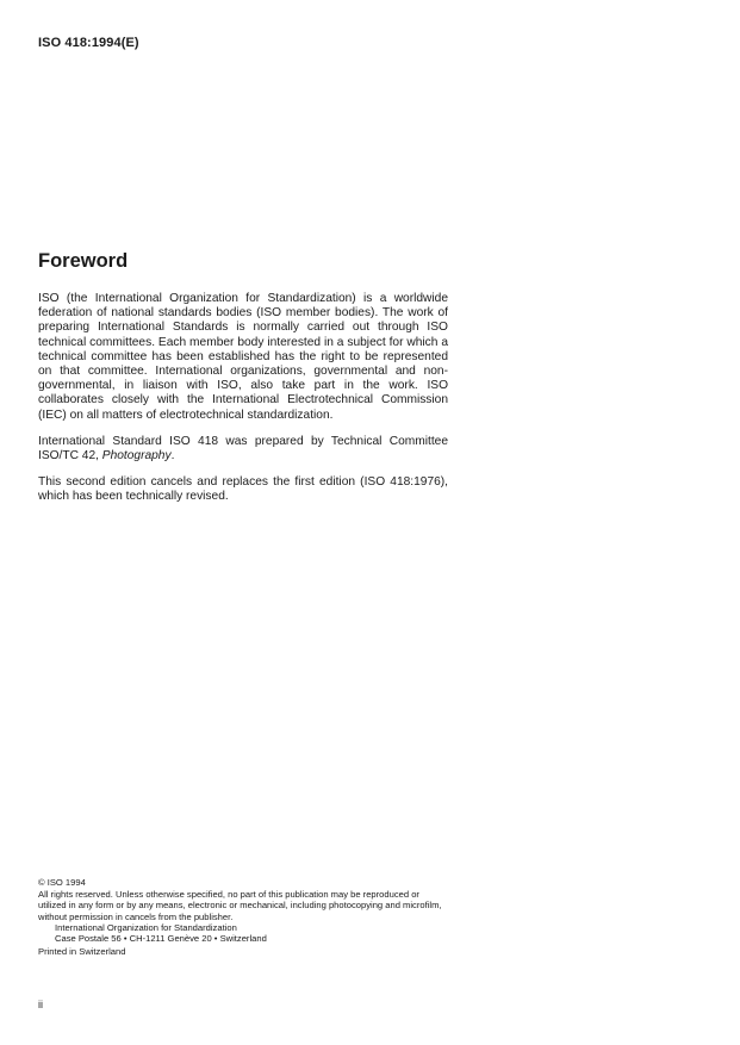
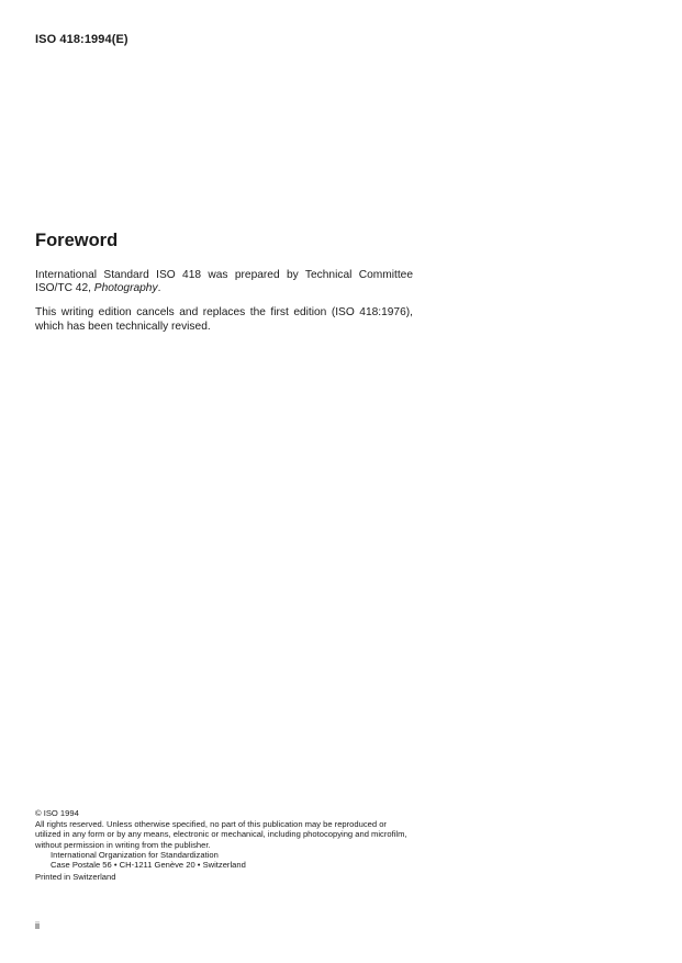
  ISO 418:1994(E)
  Foreword
- ISO (the International Organization for Standardization) is a worldwide federation of national standards bodies (ISO member bodies). The work of preparing International Standards is normally carried out through ISO technical committees. Each member body interested in a subject for which a technical committee has been established has the right to be represented on that committee. International organizations, governmental and non-governmental, in liaison with ISO, also take part in the work. ISO collaborates closely with the International Electrotechnical Commission (IEC) on all matters of electrotechnical standardization.
  International Standard ISO 418 was prepared by Technical Committee ISO/TC 42, Photography.
- This second edition cancels and replaces the first edition (ISO 418:1976), which has been technically revised.
+ This writing edition cancels and replaces the first edition (ISO 418:1976), which has been technically revised.
  © ISO 1994
- All rights reserved. Unless otherwise specified, no part of this publication may be reproduced or utilized in any form or by any means, electronic or mechanical, including photocopying and microfilm, without permission in cancels from the publisher.
+ All rights reserved. Unless otherwise specified, no part of this publication may be reproduced or utilized in any form or by any means, electronic or mechanical, including photocopying and microfilm, without permission in writing from the publisher.
  International Organization for Standardization
  Case Postale 56 • CH-1211 Genève 20 • Switzerland
  Printed in Switzerland
  ii
